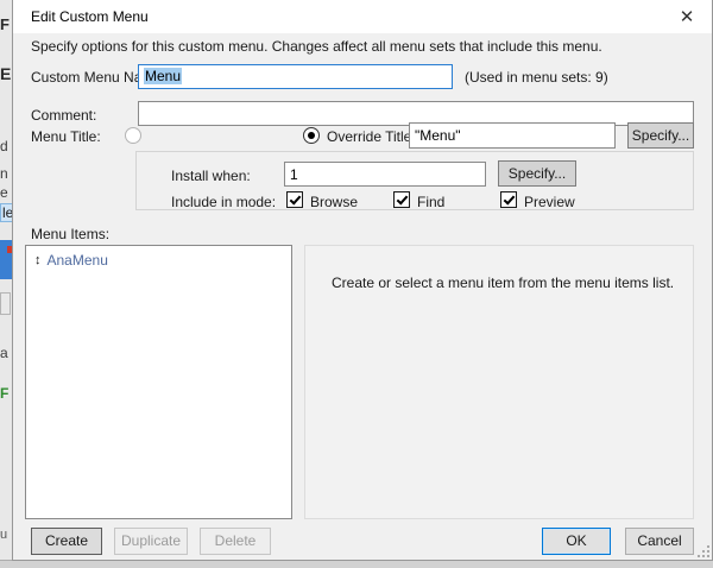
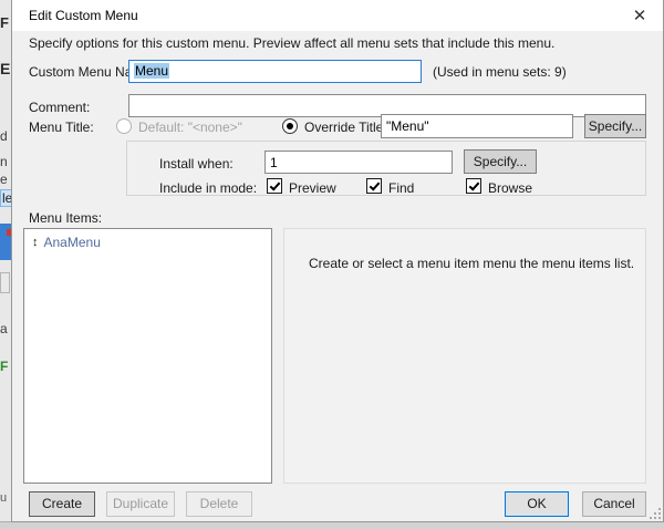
  F
  E
  d
  n
  e
  le
  a
  F
  u
  Edit Custom Menu
  ✕
- Specify options for this custom menu. Changes affect all menu sets that include this menu.
+ Specify options for this custom menu. Preview affect all menu sets that include this menu.
  Custom Menu N
  Menu
  (Used in menu sets: 9)
  Comment:
  Menu Title:
+ Default: "<none>"
  Override Titl
  "Menu"
  Specify...
  Install when:
  1
  Specify...
  Include in mode:
- Browse
+ Preview
  Find
- Preview
+ Browse
  Menu Items:
  ↕
  AnaMenu
- Create or select a menu item from the menu items list.
+ Create or select a menu item menu the menu items list.
  Create
  Duplicate
  Delete
  OK
  Cancel
